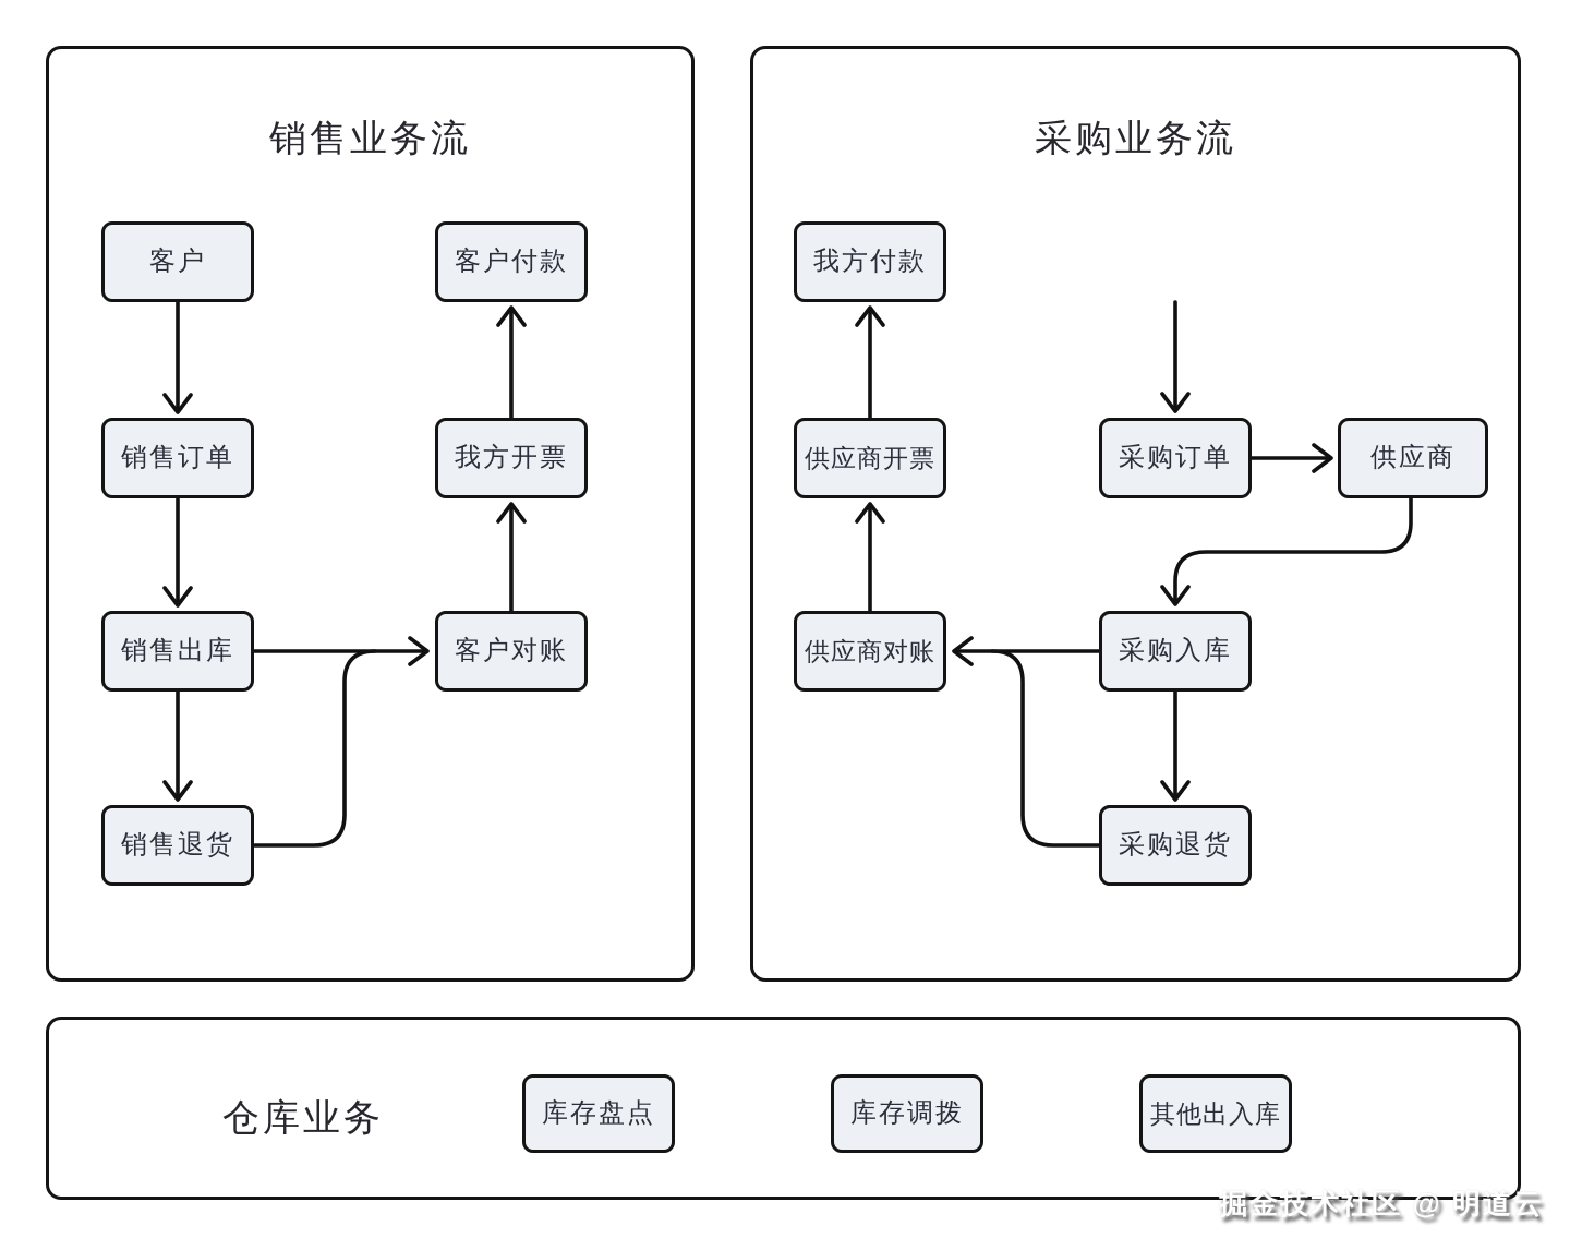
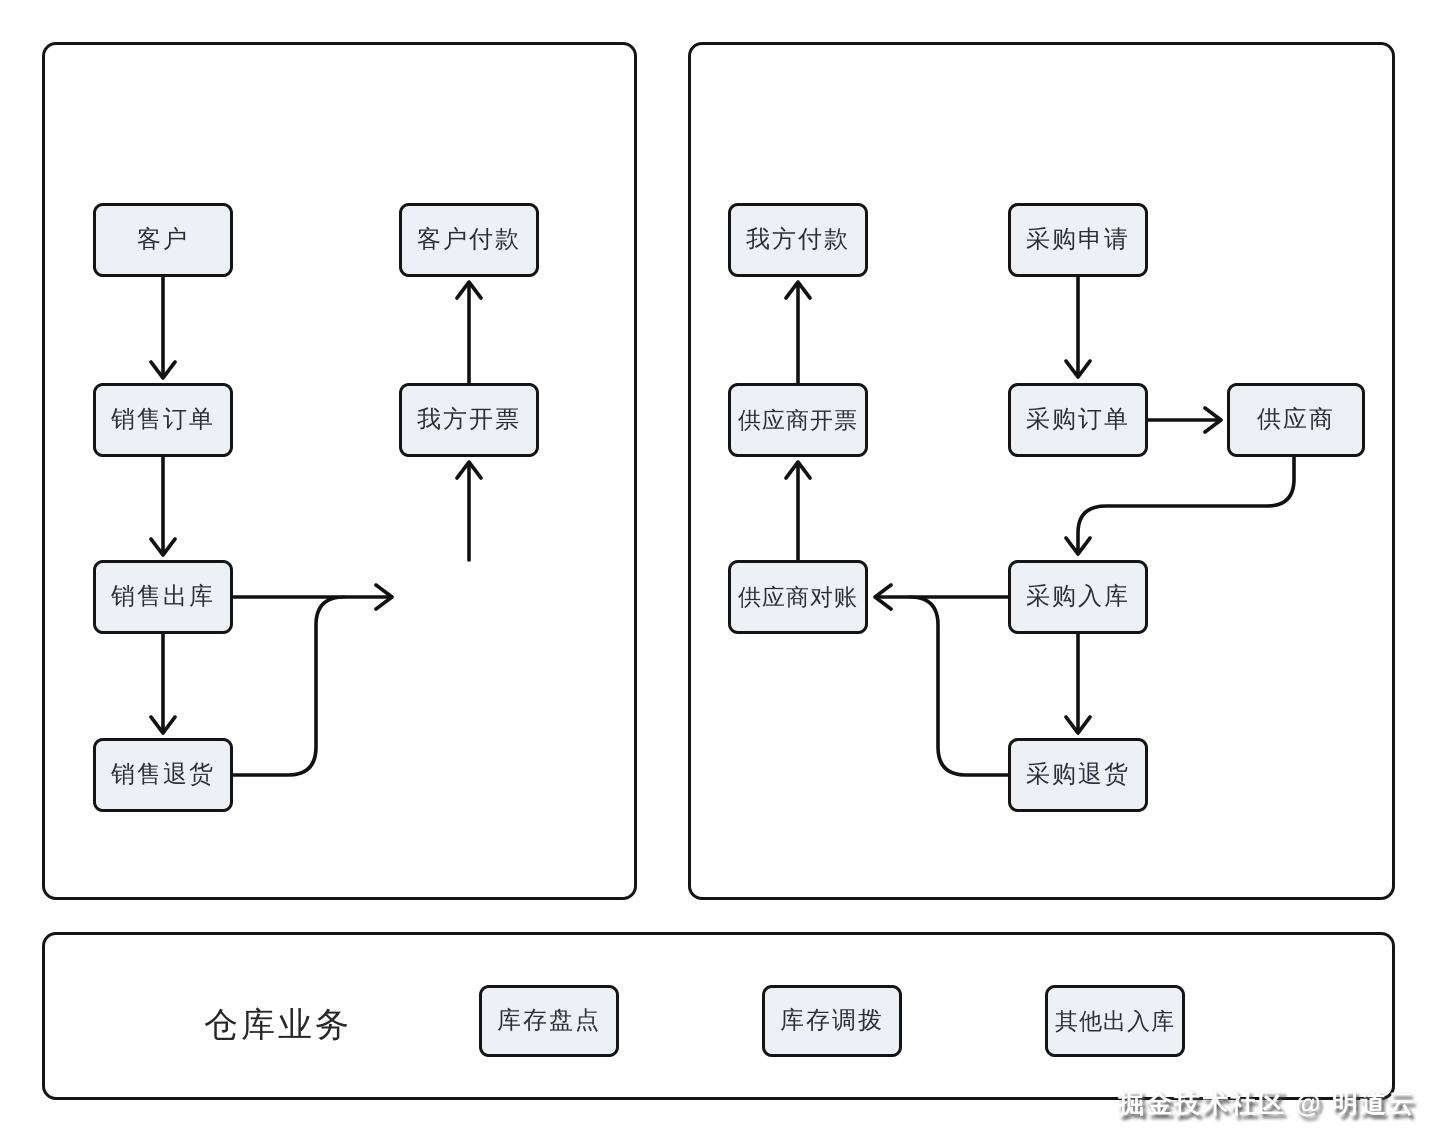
- 销售业务流
- 采购业务流
  仓库业务
  客户
  客户付款
  销售订单
  我方开票
  销售出库
- 客户对账
  销售退货
  我方付款
+ 采购申请
  供应商开票
  采购订单
  供应商
  供应商对账
  采购入库
  采购退货
  库存盘点
  库存调拨
  其他出入库
  掘金技术社区 @ 明道云
